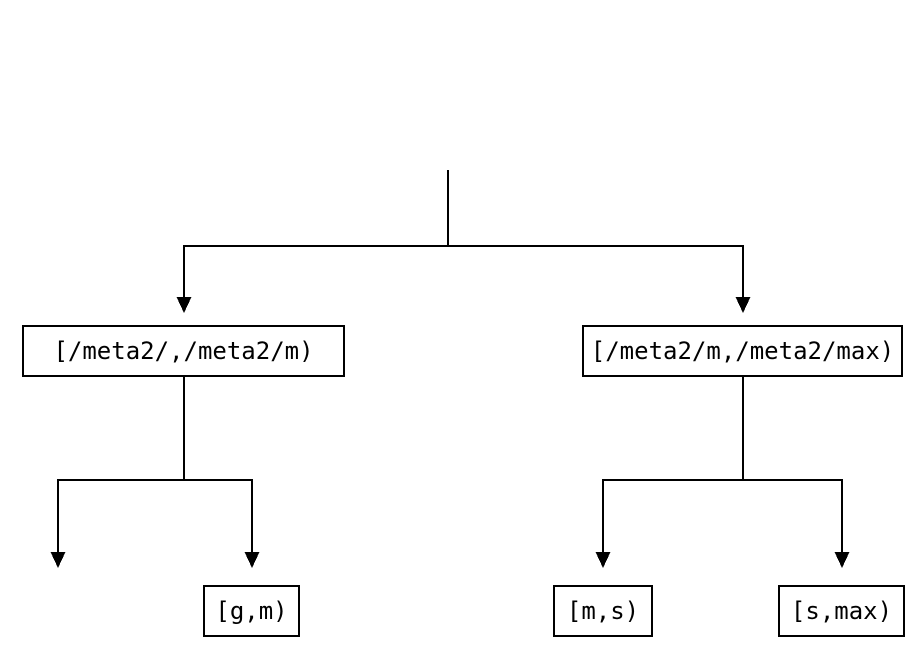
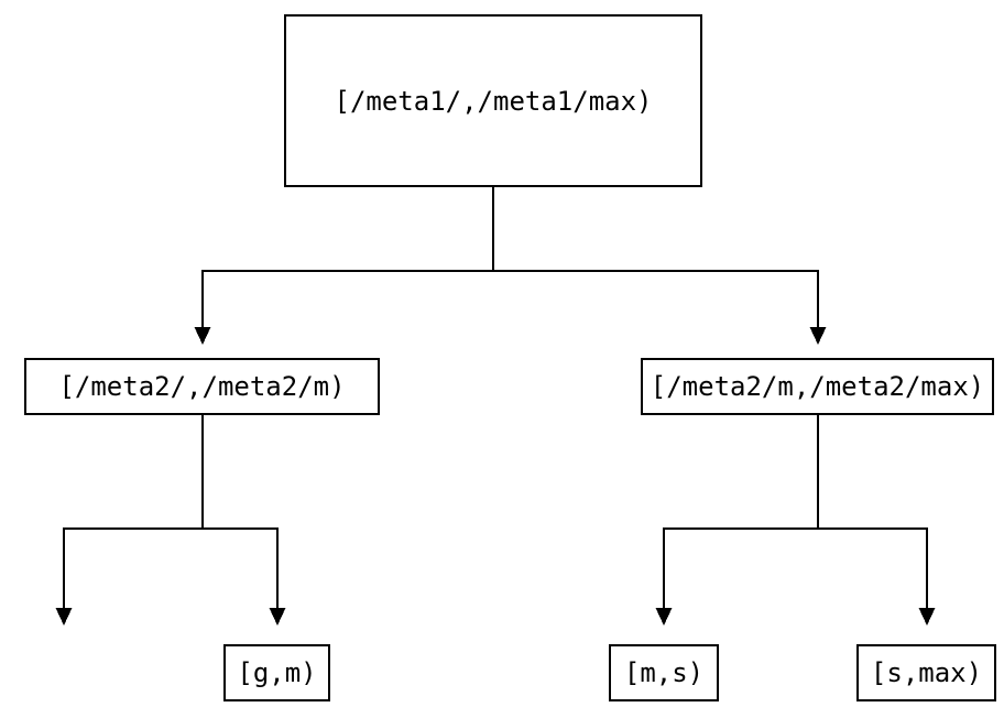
+ [/meta1/,/meta1/max)
  [/meta2/,/meta2/m)
  [/meta2/m,/meta2/max)
  [g,m)
  [m,s)
  [s,max)
